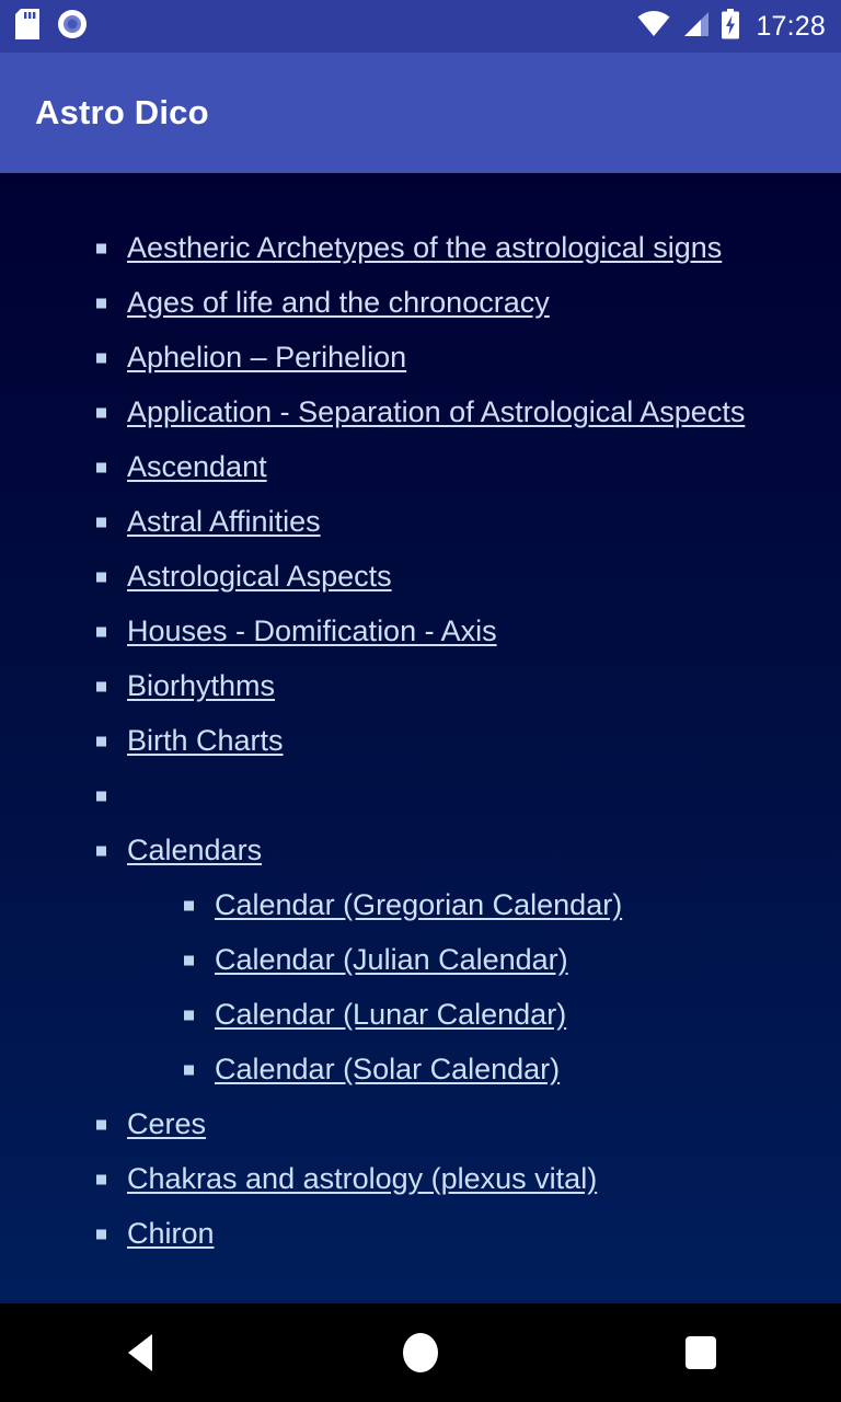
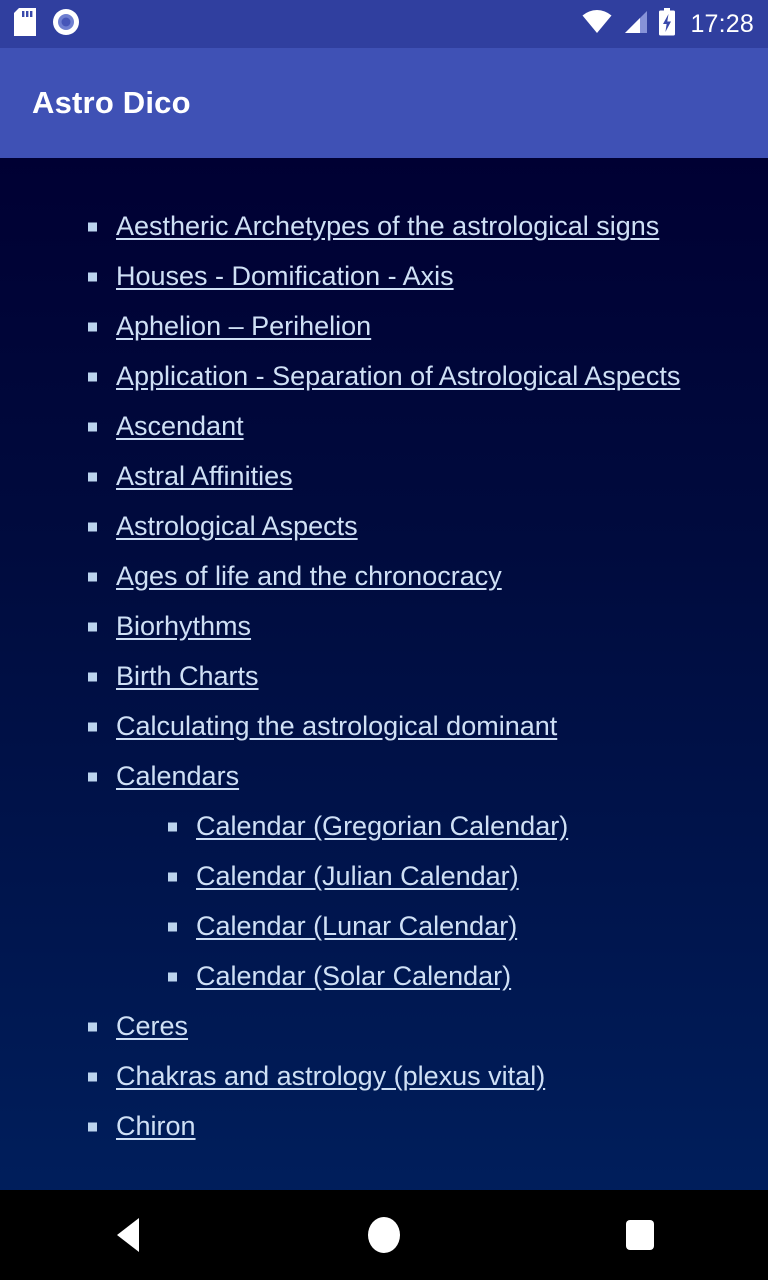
  17:28
  Astro Dico
  Aestheric Archetypes of the astrological signs
- Ages of life and the chronocracy
+ Houses - Domification - Axis
  Aphelion – Perihelion
  Application - Separation of Astrological Aspects
  Ascendant
  Astral Affinities
  Astrological Aspects
- Houses - Domification - Axis
+ Ages of life and the chronocracy
  Biorhythms
  Birth Charts
+ Calculating the astrological dominant
  Calendars
  Calendar (Gregorian Calendar)
  Calendar (Julian Calendar)
  Calendar (Lunar Calendar)
  Calendar (Solar Calendar)
  Ceres
  Chakras and astrology (plexus vital)
  Chiron
